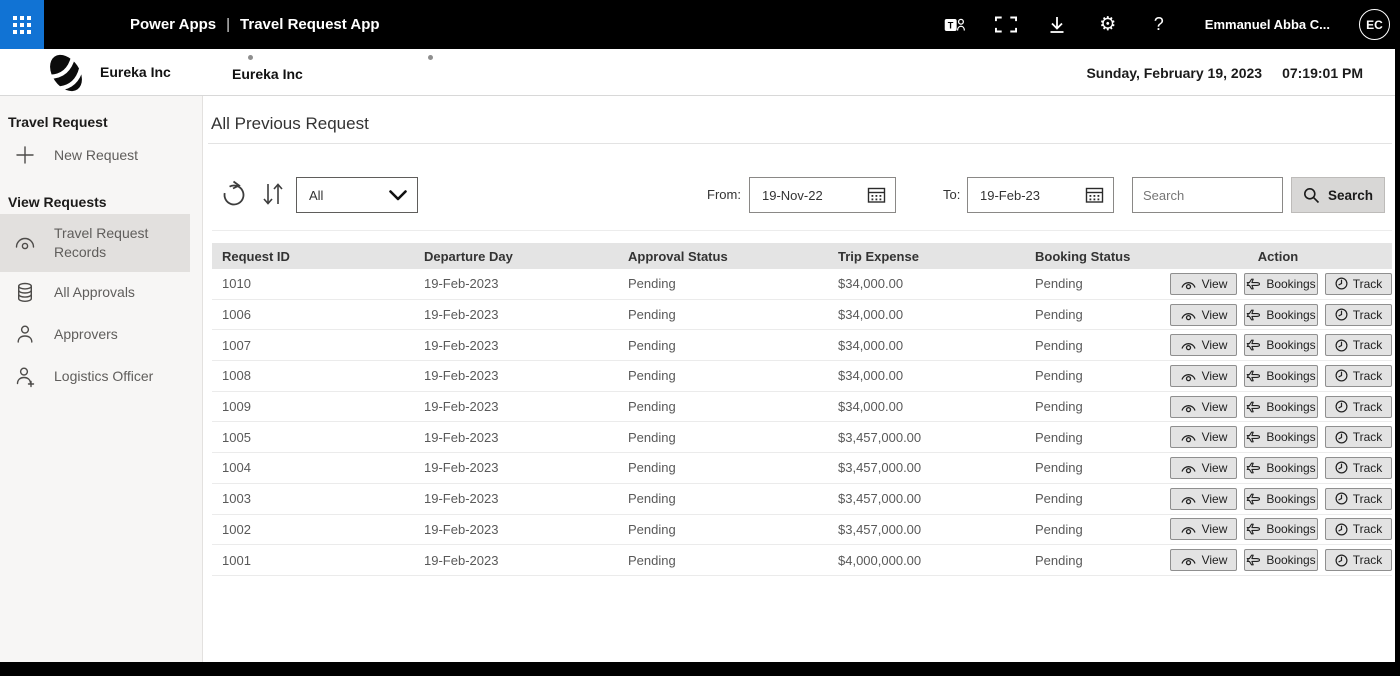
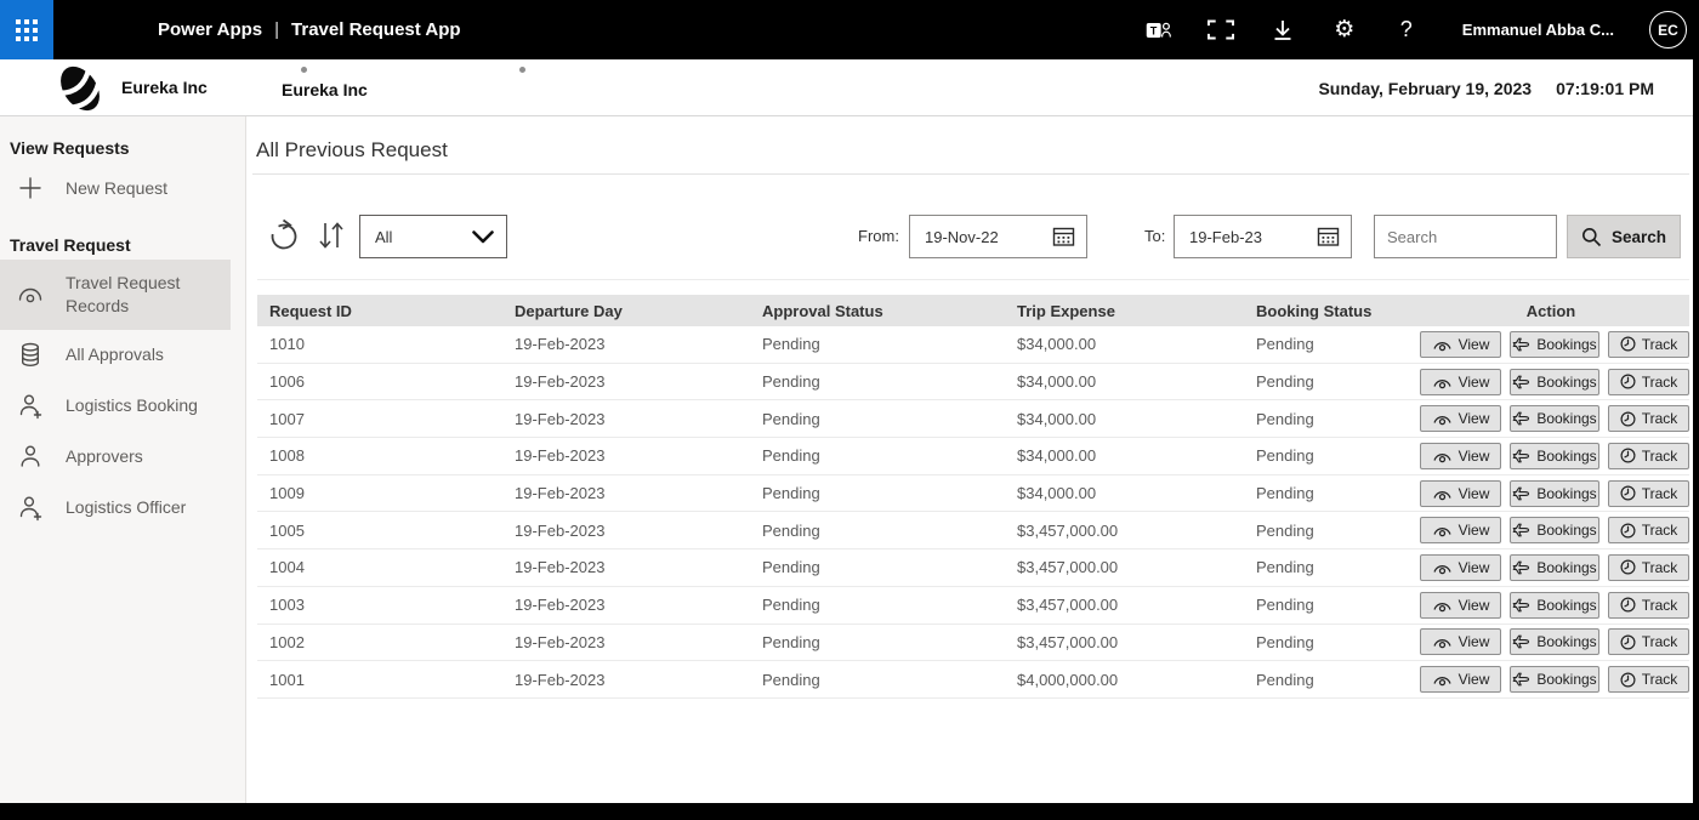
  Power Apps
  |
  Travel Request App
  T
  ⚙
  ?
  Emmanuel Abba C...
  EC
  Eureka Inc
  Eureka Inc
  Sunday, February 19, 2023
  07:19:01 PM
- Travel Request
+ View Requests
  New Request
- View Requests
+ Travel Request
  Travel Request Records
  All Approvals
+ Logistics Booking
  Approvers
  Logistics Officer
  All Previous Request
  All
  From:
  19-Nov-22
  To:
  19-Feb-23
  Search
  Search
  Request ID
  Departure Day
  Approval Status
  Trip Expense
  Booking Status
  Action
  1010
  19-Feb-2023
  Pending
  $34,000.00
  Pending
  View
  Bookings
  Track
  1006
  19-Feb-2023
  Pending
  $34,000.00
  Pending
  View
  Bookings
  Track
  1007
  19-Feb-2023
  Pending
  $34,000.00
  Pending
  View
  Bookings
  Track
  1008
  19-Feb-2023
  Pending
  $34,000.00
  Pending
  View
  Bookings
  Track
  1009
  19-Feb-2023
  Pending
  $34,000.00
  Pending
  View
  Bookings
  Track
  1005
  19-Feb-2023
  Pending
  $3,457,000.00
  Pending
  View
  Bookings
  Track
  1004
  19-Feb-2023
  Pending
  $3,457,000.00
  Pending
  View
  Bookings
  Track
  1003
  19-Feb-2023
  Pending
  $3,457,000.00
  Pending
  View
  Bookings
  Track
  1002
  19-Feb-2023
  Pending
  $3,457,000.00
  Pending
  View
  Bookings
  Track
  1001
  19-Feb-2023
  Pending
  $4,000,000.00
  Pending
  View
  Bookings
  Track
